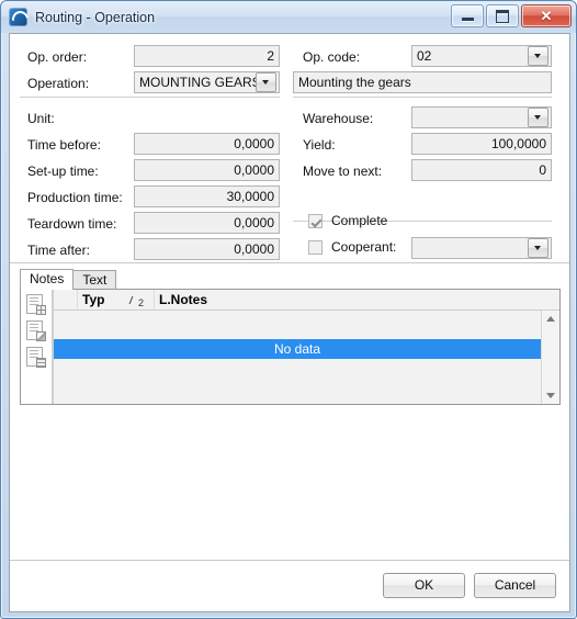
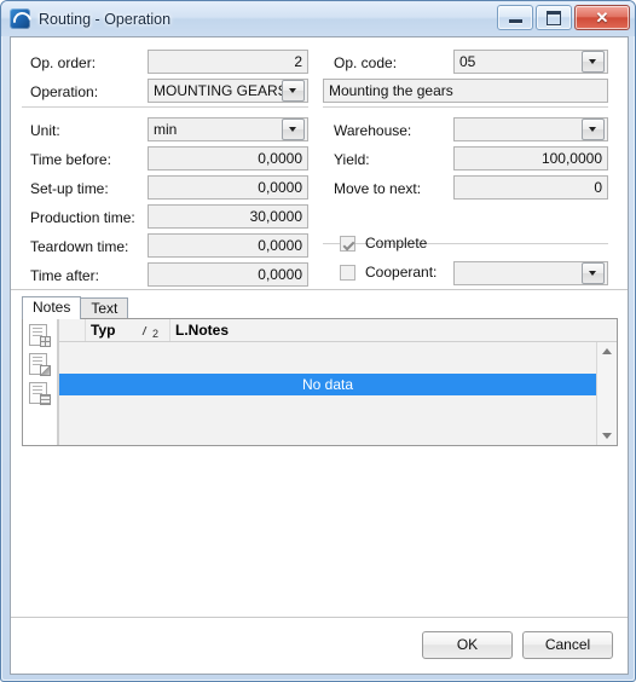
  Routing - Operation
  ✕
  Op. order:
  2
  Operation:
  MOUNTING GEAR
  Unit:
+ min
  Time before:
  0,0000
  Set-up time:
  0,0000
  Production time:
  30,0000
  Teardown time:
  0,0000
  Time after:
  0,0000
  Op. code:
- 02
+ 05
  Mounting the gears
  Warehouse:
  Yield:
  100,0000
  Move to next:
  0
  Complete
  Cooperant:
  Notes
  Text
  Typ
  2
  L.Notes
  No data
  OK
  Cancel
